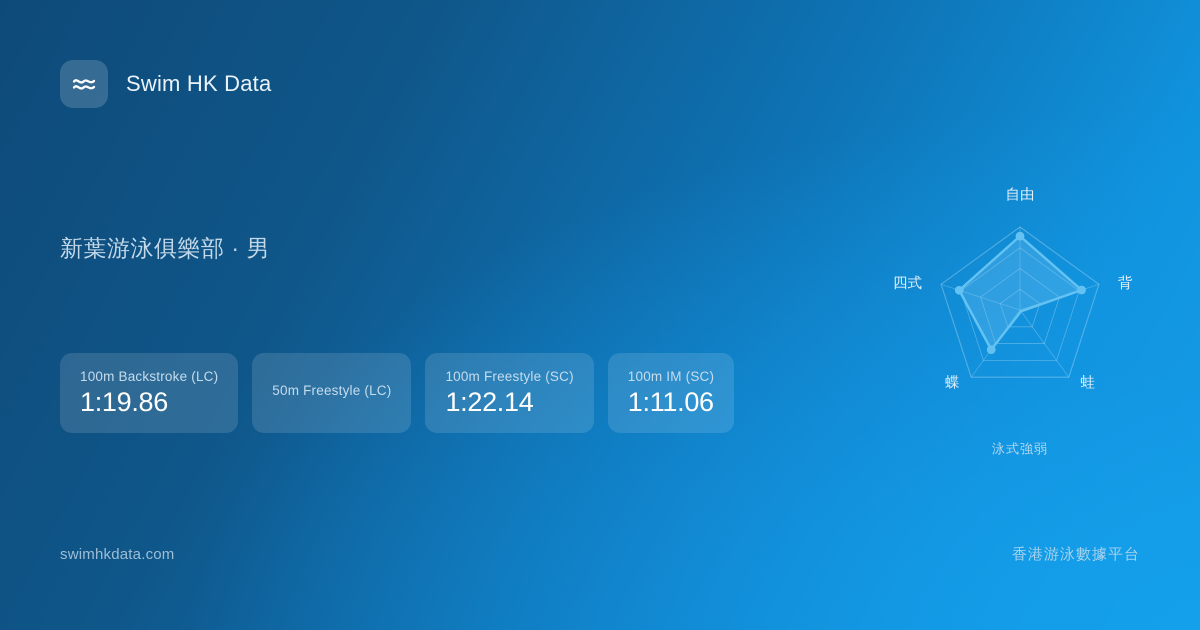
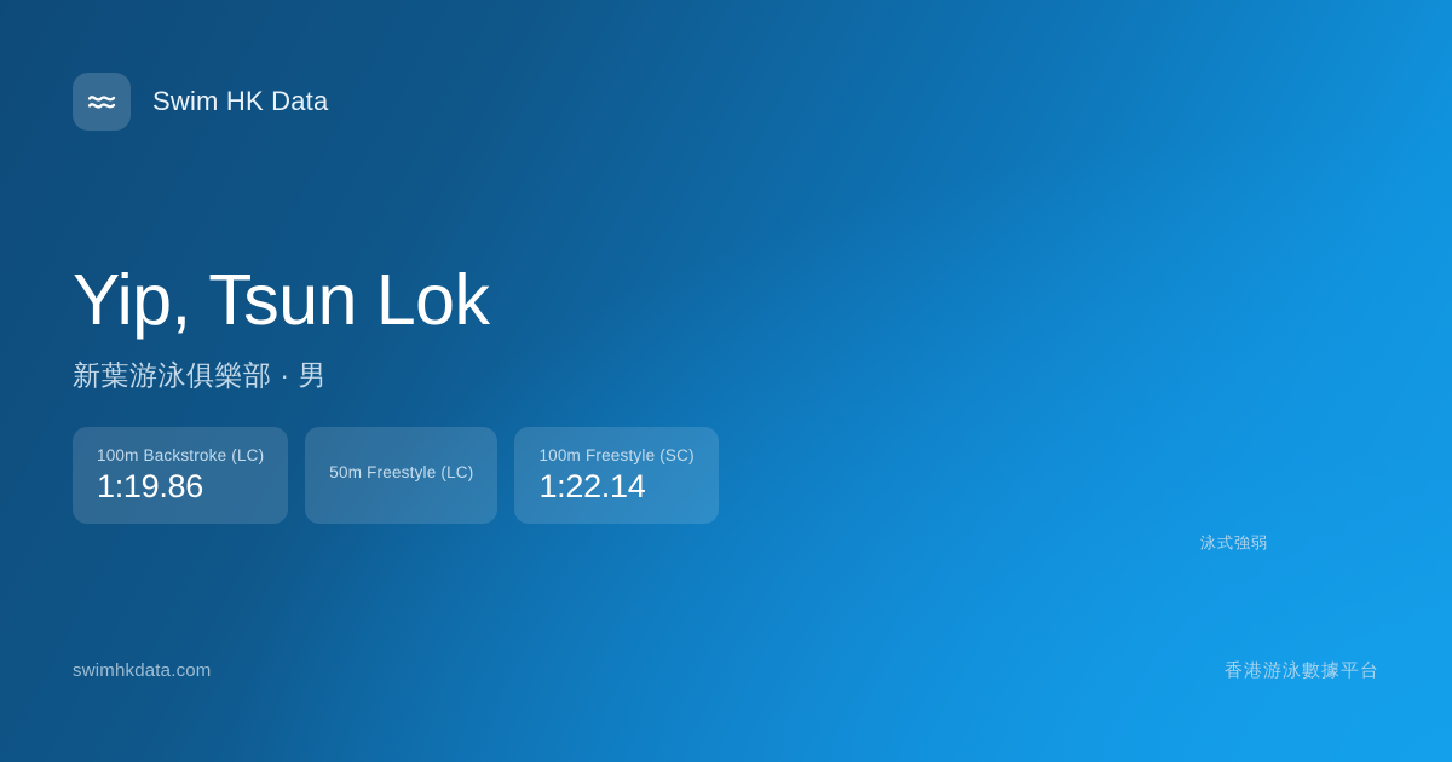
  Swim HK Data
+ Yip, Tsun Lok
  新葉游泳俱樂部 · 男
  100m Backstroke (LC)
  1:19.86
  50m Freestyle (LC)
  100m Freestyle (SC)
  1:22.14
- 100m IM (SC)
- 1:11.06
- 自由
- 背
- 蛙
- 蝶
- 四式
  泳式強弱
  swimhkdata.com
  香港游泳數據平台
